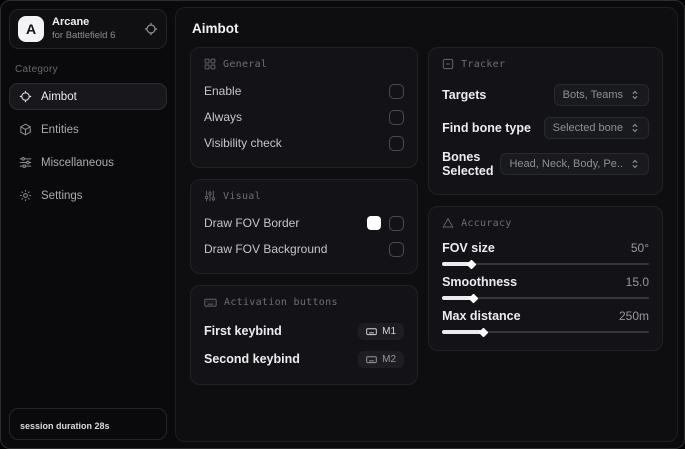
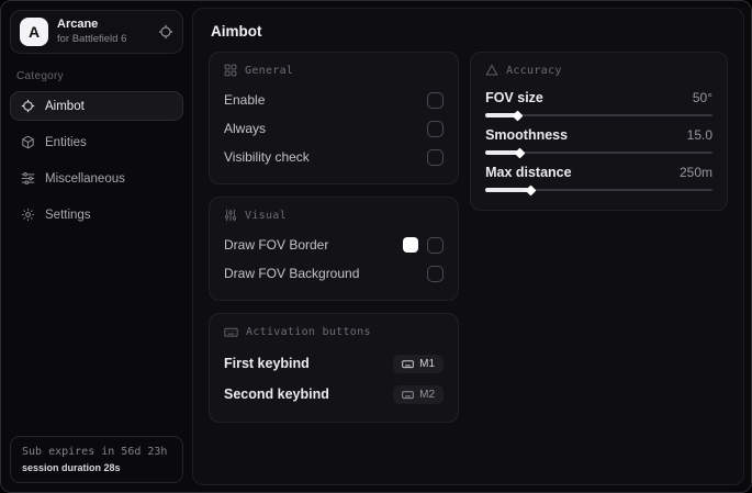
  A
  Arcane
  for Battlefield 6
  Category
  Aimbot
  Entities
  Miscellaneous
  Settings
+ Sub expires in 56d 23h
  session duration 28s
  Aimbot
  General
  Enable
  Always
  Visibility check
  Visual
  Draw FOV Border
  Draw FOV Background
  Activation buttons
  First keybind
  M1
  Second keybind
  M2
- Tracker
- Targets
- Bots, Teams
- Find bone type
- Selected bone
- Bones Selected
- Head, Neck, Body, Pe..
  Accuracy
  FOV size
  50°
  Smoothness
  15.0
  Max distance
  250m
